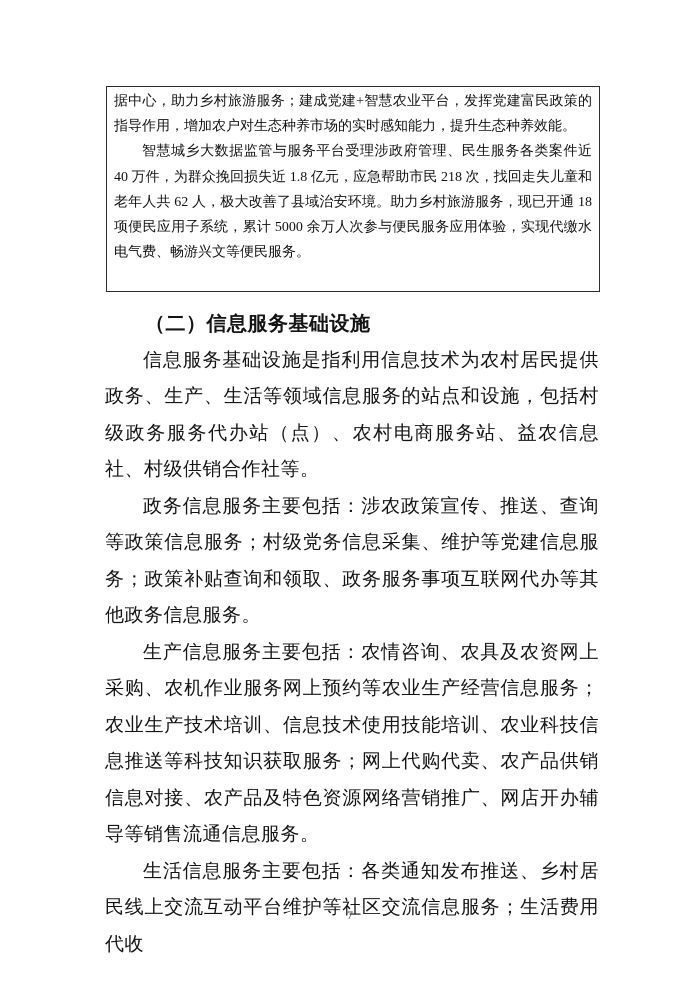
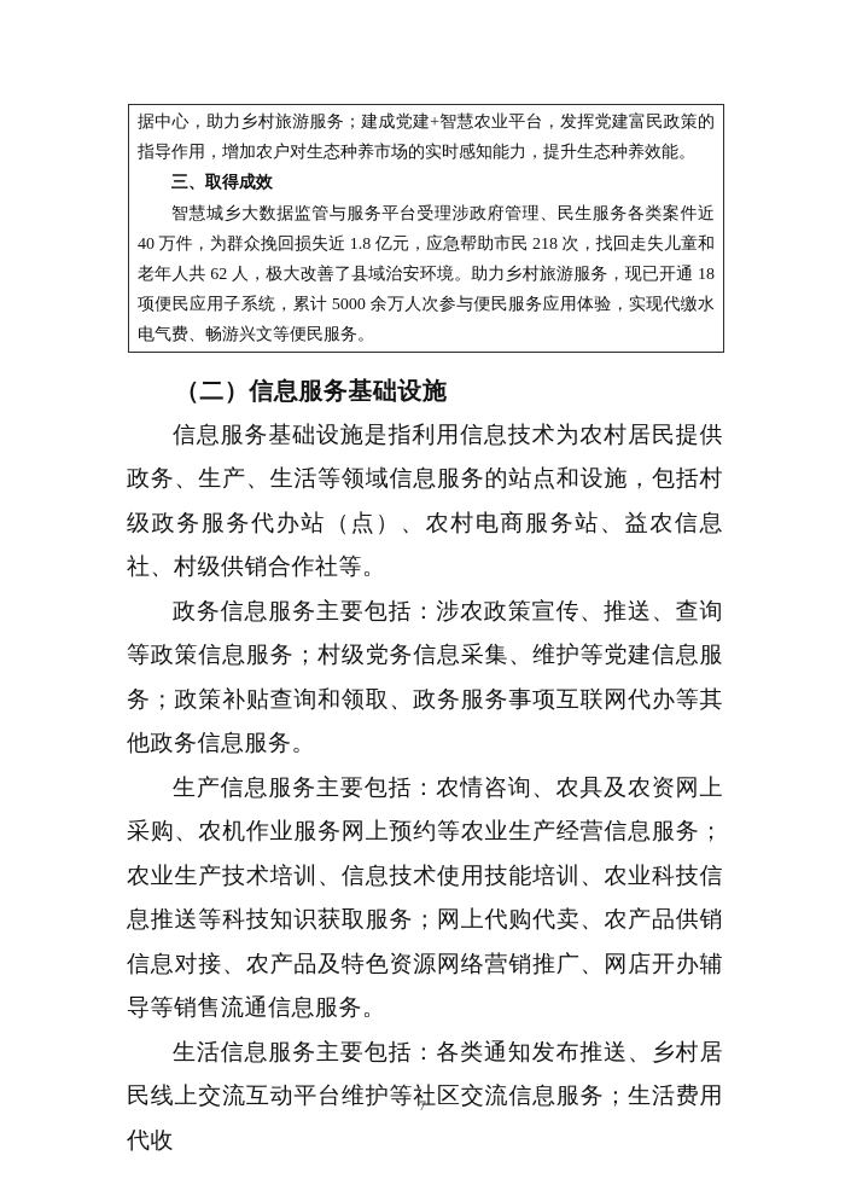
  据中心，助力乡村旅游服务；建成党建+智慧农业平台，发挥党建富民政策的指导作用，增加农户对生态种养市场的实时感知能力，提升生态种养效能。
+ 三、取得成效
  智慧城乡大数据监管与服务平台受理涉政府管理、民生服务各类案件近 40 万件，为群众挽回损失近 1.8 亿元，应急帮助市民 218 次，找回走失儿童和老年人共 62 人，极大改善了县域治安环境。助力乡村旅游服务，现已开通 18 项便民应用子系统，累计 5000 余万人次参与便民服务应用体验，实现代缴水电气费、畅游兴文等便民服务。
  （二）信息服务基础设施
  信息服务基础设施是指利用信息技术为农村居民提供政务、生产、生活等领域信息服务的站点和设施，包括村级政务服务代办站（点）、农村电商服务站、益农信息社、村级供销合作社等。
  政务信息服务主要包括：涉农政策宣传、推送、查询等政策信息服务；村级党务信息采集、维护等党建信息服务；政策补贴查询和领取、政务服务事项互联网代办等其他政务信息服务。
  生产信息服务主要包括：农情咨询、农具及农资网上采购、农机作业服务网上预约等农业生产经营信息服务；农业生产技术培训、信息技术使用技能培训、农业科技信息推送等科技知识获取服务；网上代购代卖、农产品供销信息对接、农产品及特色资源网络营销推广、网店开办辅导等销售流通信息服务。
  生活信息服务主要包括：各类通知发布推送、乡村居民线上交流互动平台维护等社区交流信息服务；生活费用代收
  7
